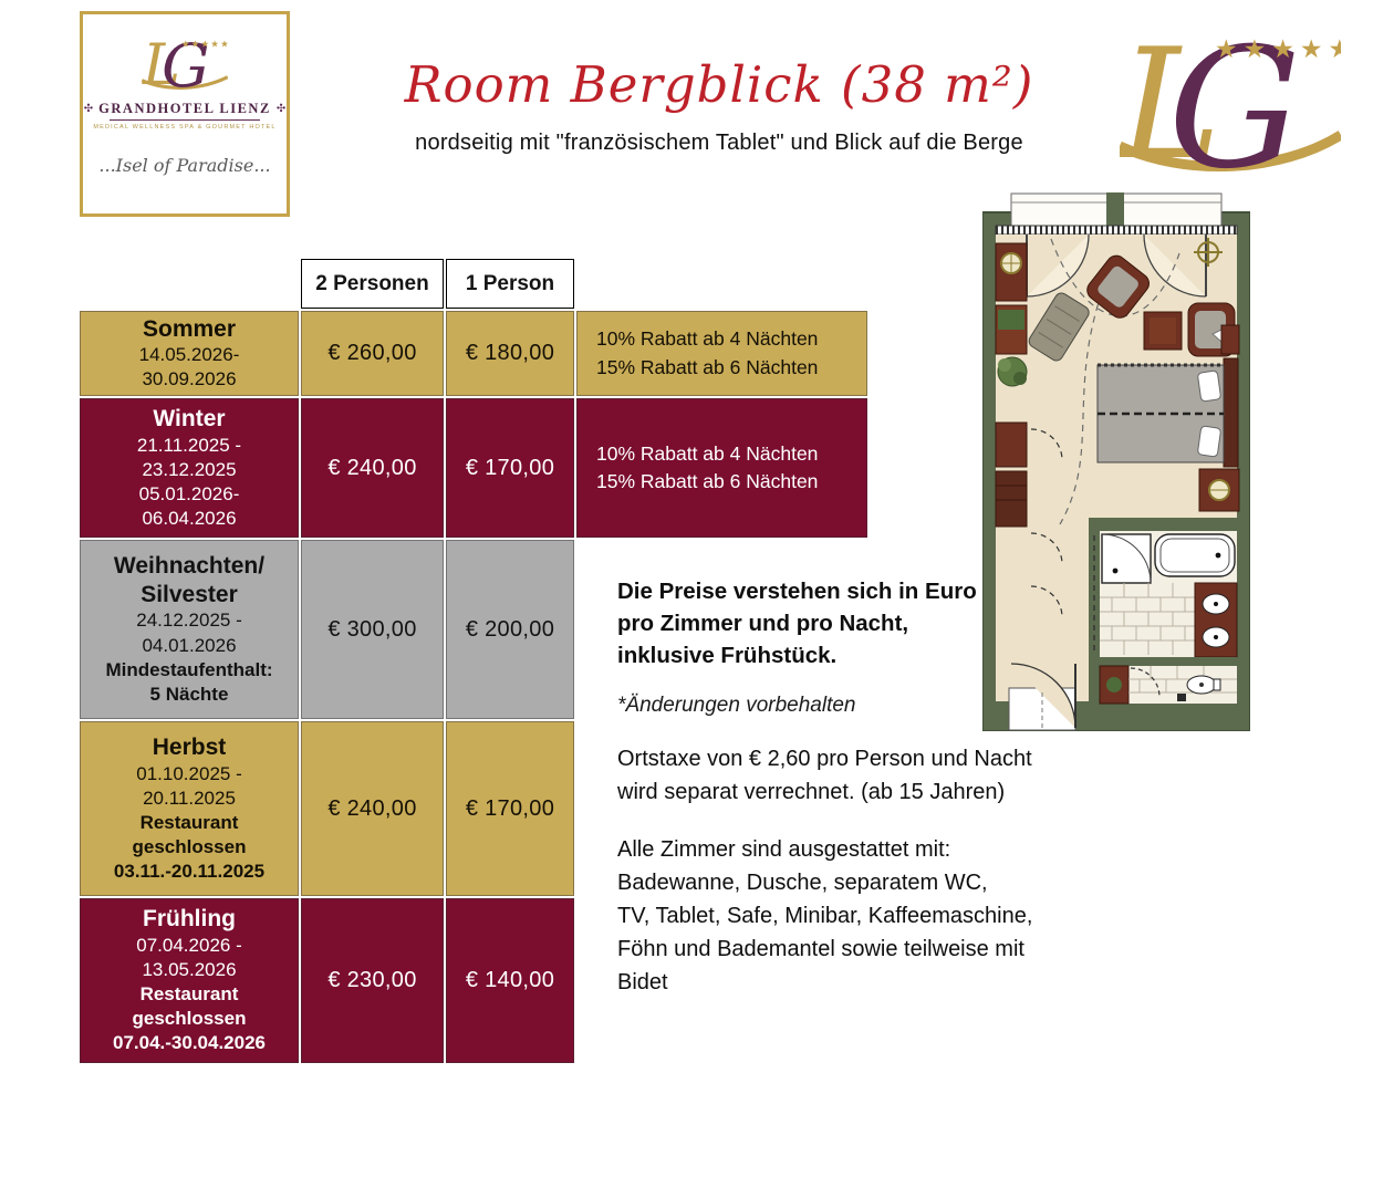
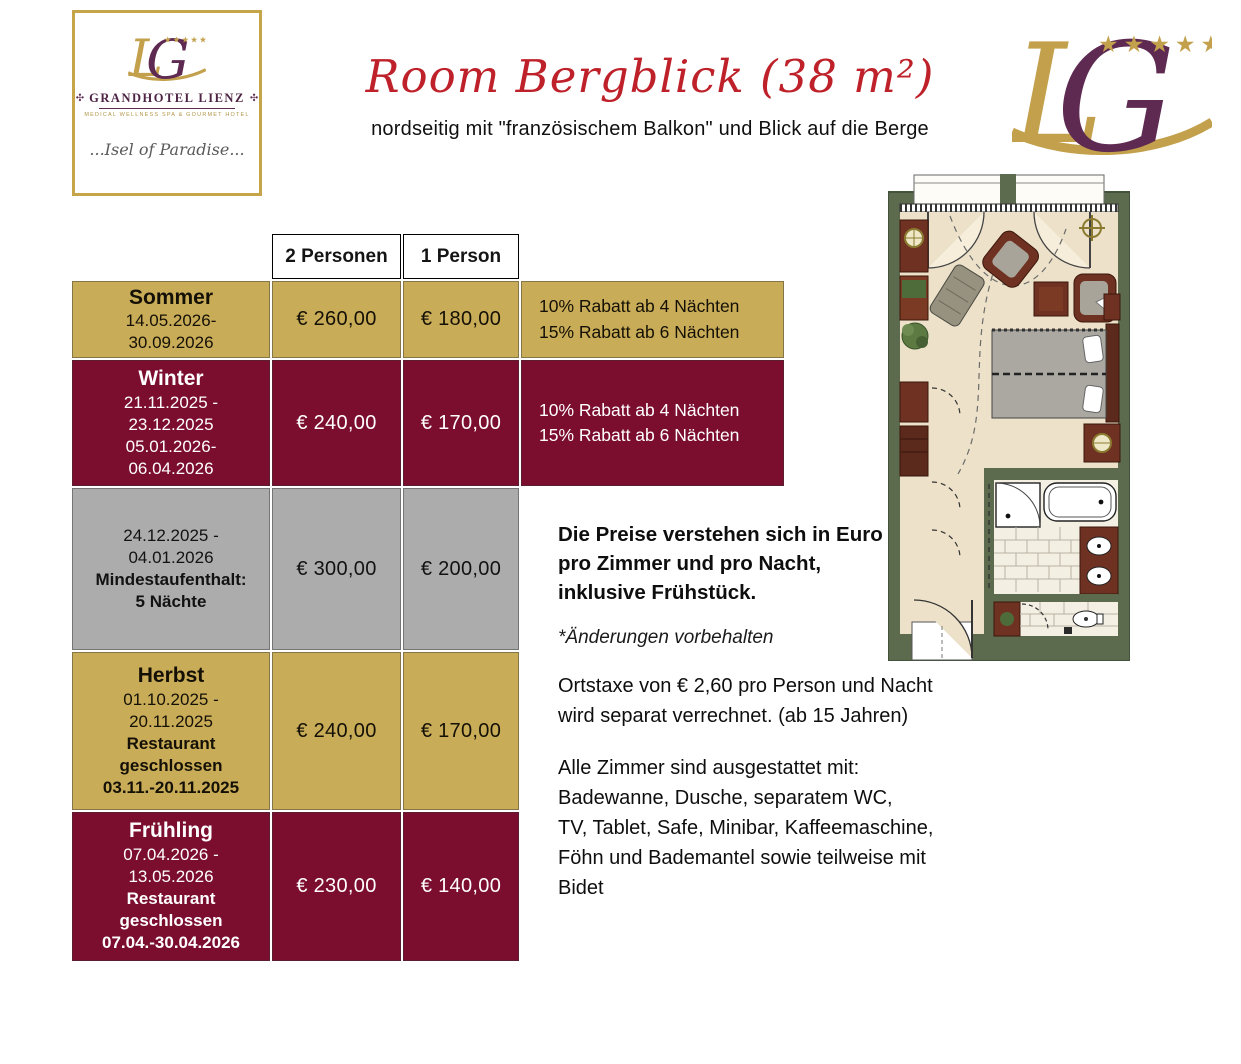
  L
  G
  ★★★★★
  ✣
  GRANDHOTEL LIENZ
  ✣
  ...Isel of Paradise...
  Room Bergblick (38 m²)
- nordseitig mit "französischem Tablet" und Blick auf die Berge
+ nordseitig mit "französischem Balkon" und Blick auf die Berge
  L
  G
  ★★★★
  2 Personen
  1 Person
  Sommer
  14.05.2026-
  30.09.2026
  € 260,00
  € 180,00
  10% Rabatt ab 4 Nächten
  15% Rabatt ab 6 Nächten
  Winter
  21.11.2025 -
  23.12.2025
  05.01.2026-
  06.04.2026
  € 240,00
  € 170,00
  10% Rabatt ab 4 Nächten
  15% Rabatt ab 6 Nächten
- Weihnachten/
- Silvester
  24.12.2025 -
  04.01.2026
  Mindestaufenthalt:
  5 Nächte
  € 300,00
  € 200,00
  Herbst
  01.10.2025 -
  20.11.2025
  Restaurant
  geschlossen
  03.11.-20.11.2025
  € 240,00
  € 170,00
  Frühling
  07.04.2026 -
  13.05.2026
  Restaurant
  geschlossen
  07.04.-30.04.2026
  € 230,00
  € 140,00
  Die Preise verstehen sich in Euro
  pro Zimmer und pro Nacht,
  inklusive Frühstück.
  *Änderungen vorbehalten
  Ortstaxe von € 2,60 pro Person und Nacht
  wird separat verrechnet. (ab 15 Jahren)
  Alle Zimmer sind ausgestattet mit:
  Badewanne, Dusche, separatem WC,
  TV, Tablet, Safe, Minibar, Kaffeemaschine,
  Föhn und Bademantel sowie teilweise mit
  Bidet
